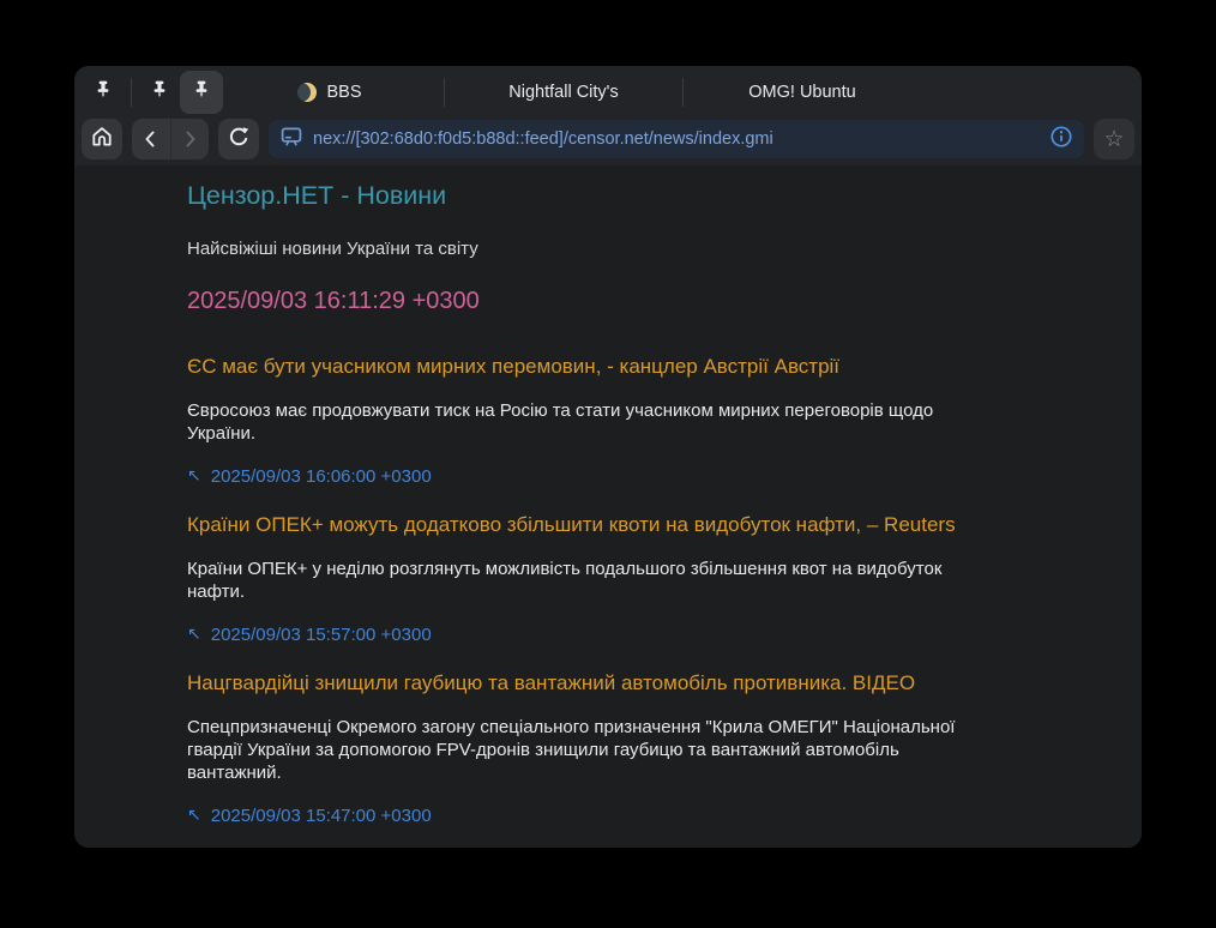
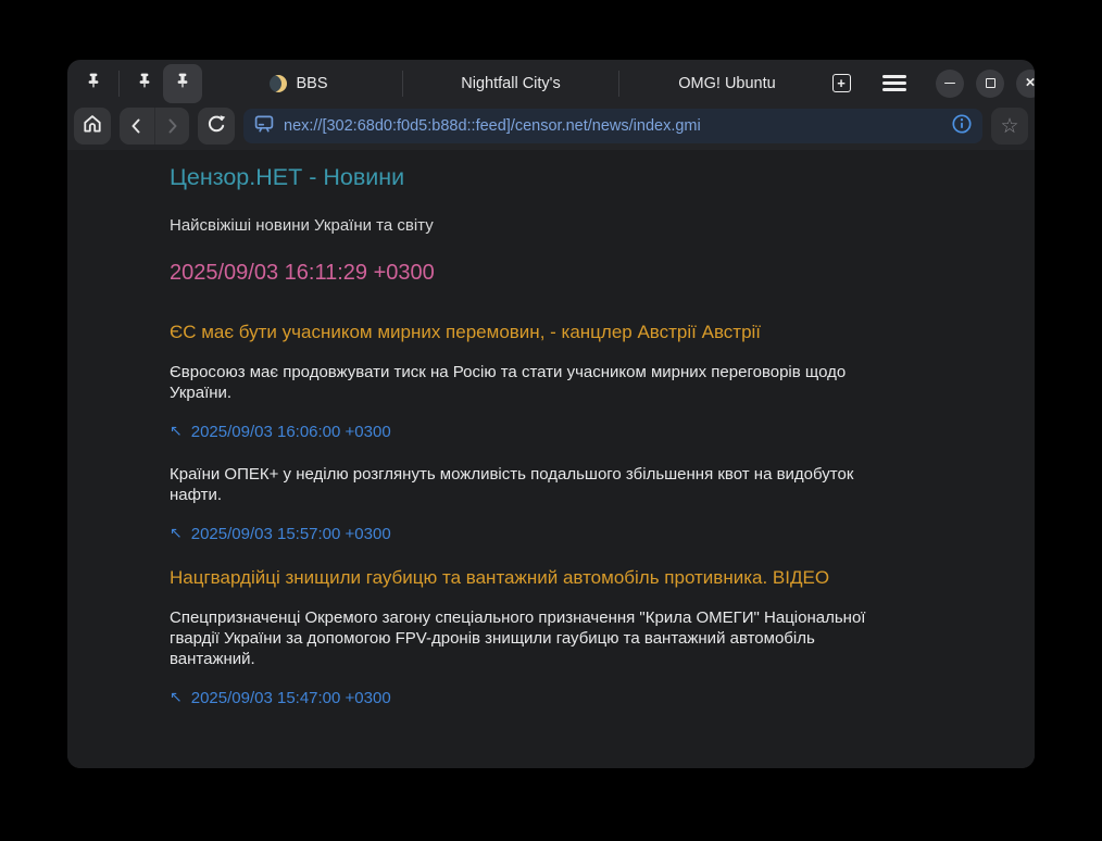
  BBS
  Nightfall City's
  OMG! Ubuntu
+ +
+ ×
  nex://[302:68d0:f0d5:b88d::feed]/censor.net/news/index.gmi
  ☆
  Цензор.НЕТ - Новини
  Найсвіжіші новини України та світу
  2025/09/03 16:11:29 +0300
  ЄС має бути учасником мирних перемовин, - канцлер Австрії Австрії
  Євросоюз має продовжувати тиск на Росію та стати учасником мирних переговорів щодо України.
  ↖
  2025/09/03 16:06:00 +0300
- Країни ОПЕК+ можуть додатково збільшити квоти на видобуток нафти, – Reuters
  Країни ОПЕК+ у неділю розглянуть можливість подальшого збільшення квот на видобуток нафти.
  ↖
  2025/09/03 15:57:00 +0300
  Нацгвардійці знищили гаубицю та вантажний автомобіль противника. ВІДЕО
  Спецпризначенці Окремого загону спеціального призначення "Крила ОМЕГИ" Національної гвардії України за допомогою FPV-дронів знищили гаубицю та вантажний автомобіль вантажний.
  ↖
  2025/09/03 15:47:00 +0300
